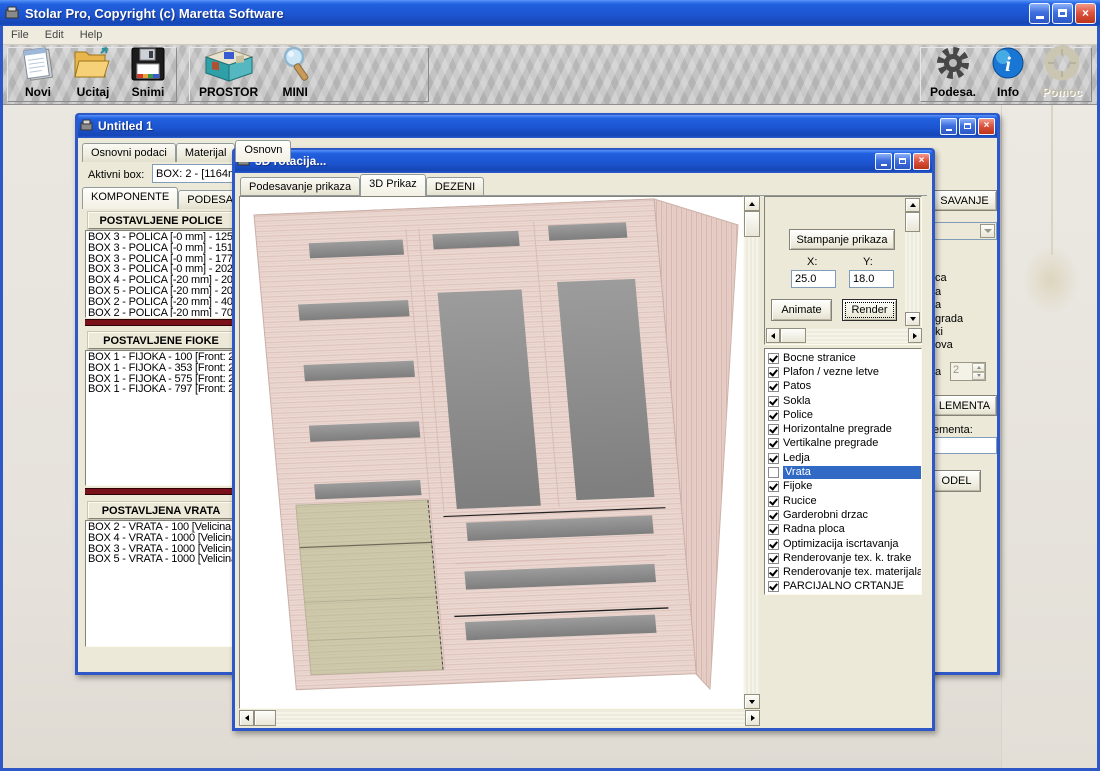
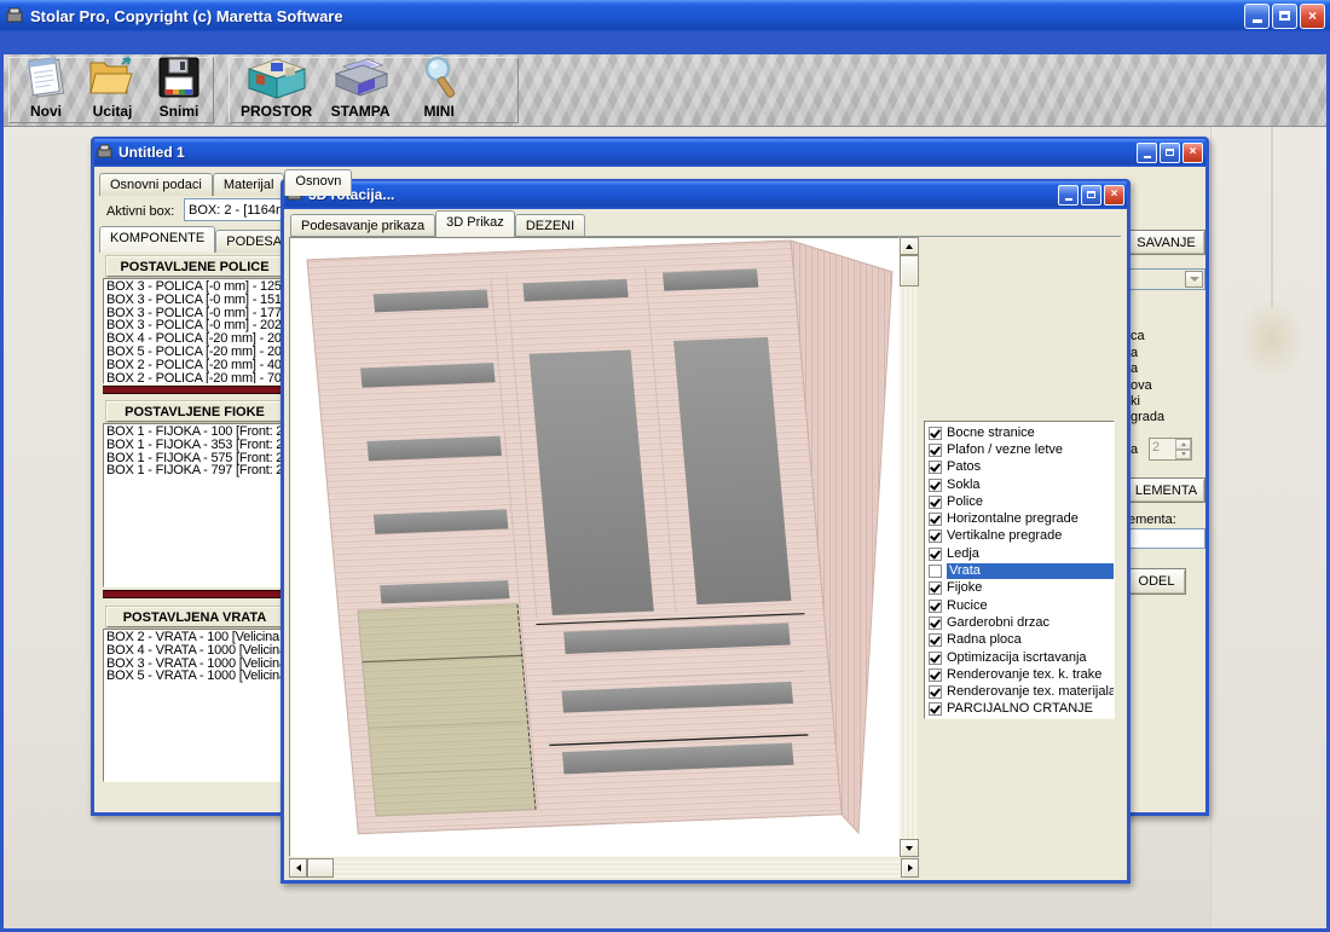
  Stolar Pro, Copyright (c) Maretta Software
  ×
- File
- Edit
- Help
  Novi
  Ucitaj
  Snimi
  PROSTOR
+ STAMPA
  MINI
- Podesa.
- i
- Info
- Pomoc
  Untitled 1
  ×
  Osnovni podaci
  Materijal
  Osnovn
  Aktivni box:
  BOX: 2 - [1164
  KOMPONENTE
  POSTAVLJENE POLICE
  BOX 3 - POLICA [-0 mm] - 125
  BOX 3 - POLICA [-0 mm] - 151
  BOX 3 - POLICA [-0 mm] - 177
  BOX 3 - POLICA [-0 mm] - 202
  BOX 4 - POLICA [-20 mm] - 20
  BOX 5 - POLICA [-20 mm] - 20
  BOX 2 - POLICA [-20 mm] - 40
  BOX 2 - POLICA [-20 mm] - 70
  POSTAVLJENE FIOKE
  BOX 1 - FIJOKA - 100 [Front:
  BOX 1 - FIJOKA - 353 [Front:
  BOX 1 - FIJOKA - 575 [Front:
  BOX 1 - FIJOKA - 797 [Front:
  POSTAVLJENA VRATA
  BOX 2 - VRATA - 100 [Velicina
  BOX 4 - VRATA - 1000 [Velicin
  BOX 3 - VRATA - 1000 [Velicin
  BOX 5 - VRATA - 1000 [Velicin
  SAVANJE
  ca
  a
  a
- grada
+ ova
  ki
- ova
+ grada
  a
  2
  LEMENTA
  ementa:
  ODEL
  ×
  Podesavanje prikaza
  3D Prikaz
  DEZENI
- Stampanje prikaza
- X:
- Y:
- 25.0
- 18.0
- Animate
- Render
  Bocne stranice
  Plafon / vezne letve
  Patos
  Sokla
  Police
  Horizontalne pregrade
  Vertikalne pregrade
  Ledja
  Vrata
  Fijoke
  Rucice
  Garderobni drzac
  Radna ploca
  Optimizacija iscrtavanja
  Renderovanje tex. k. trake
  Renderovanje tex. materijala
  PARCIJALNO CRTANJE
